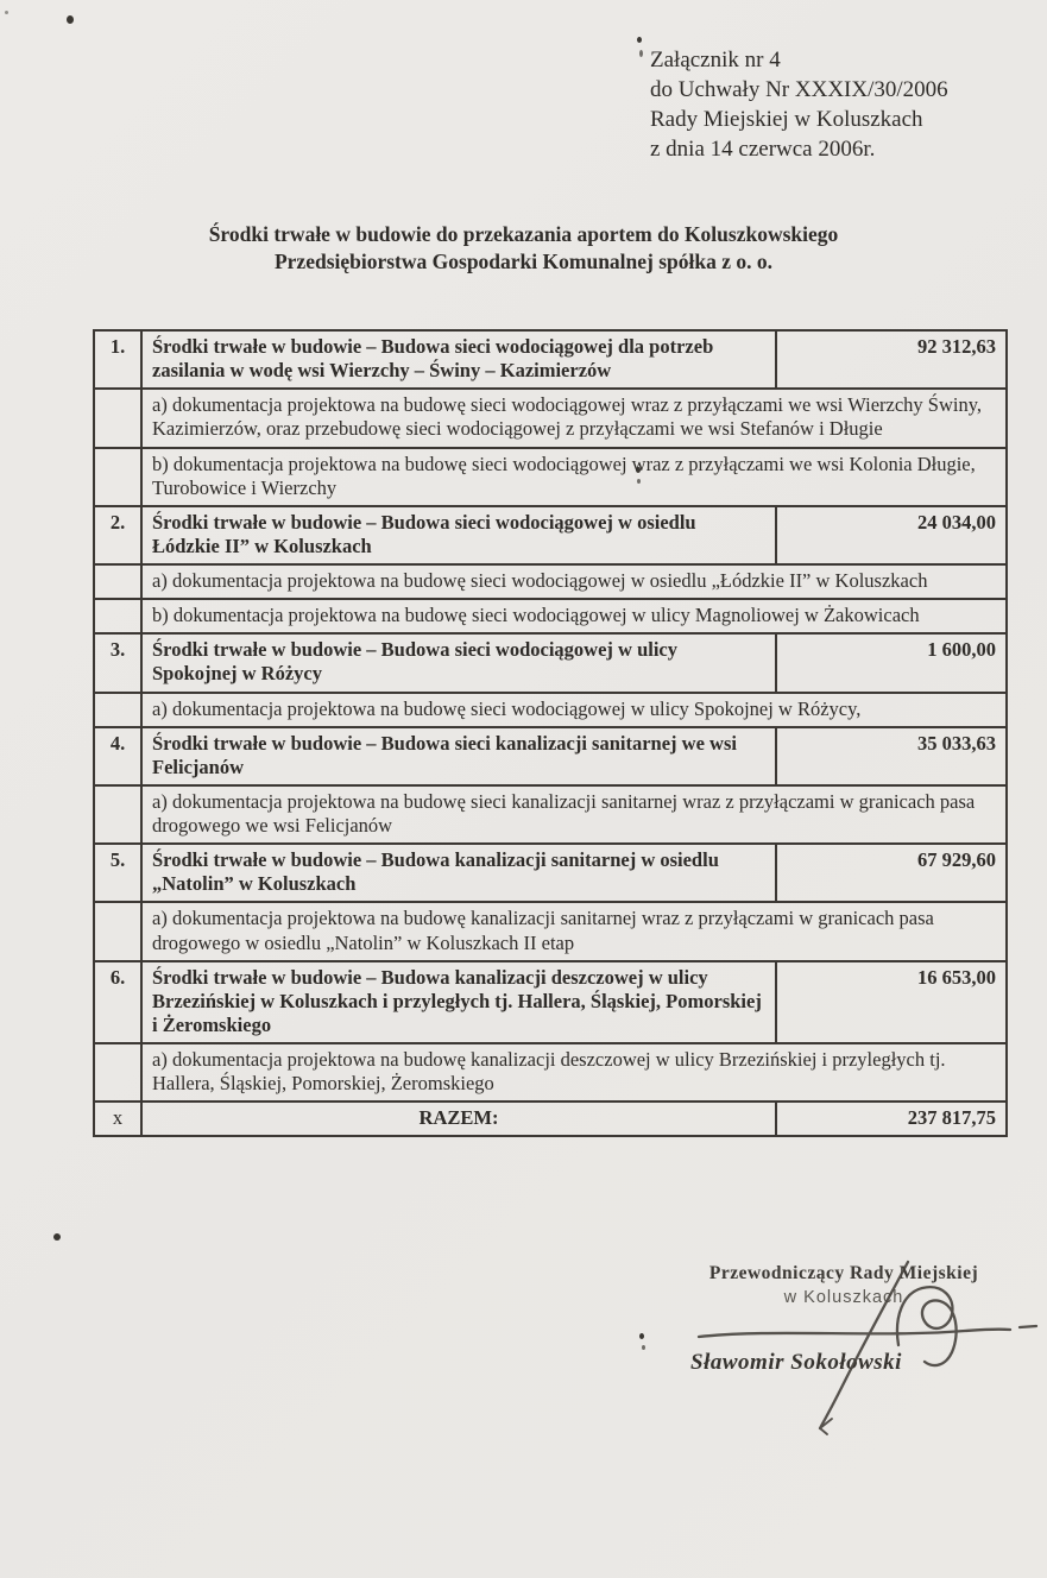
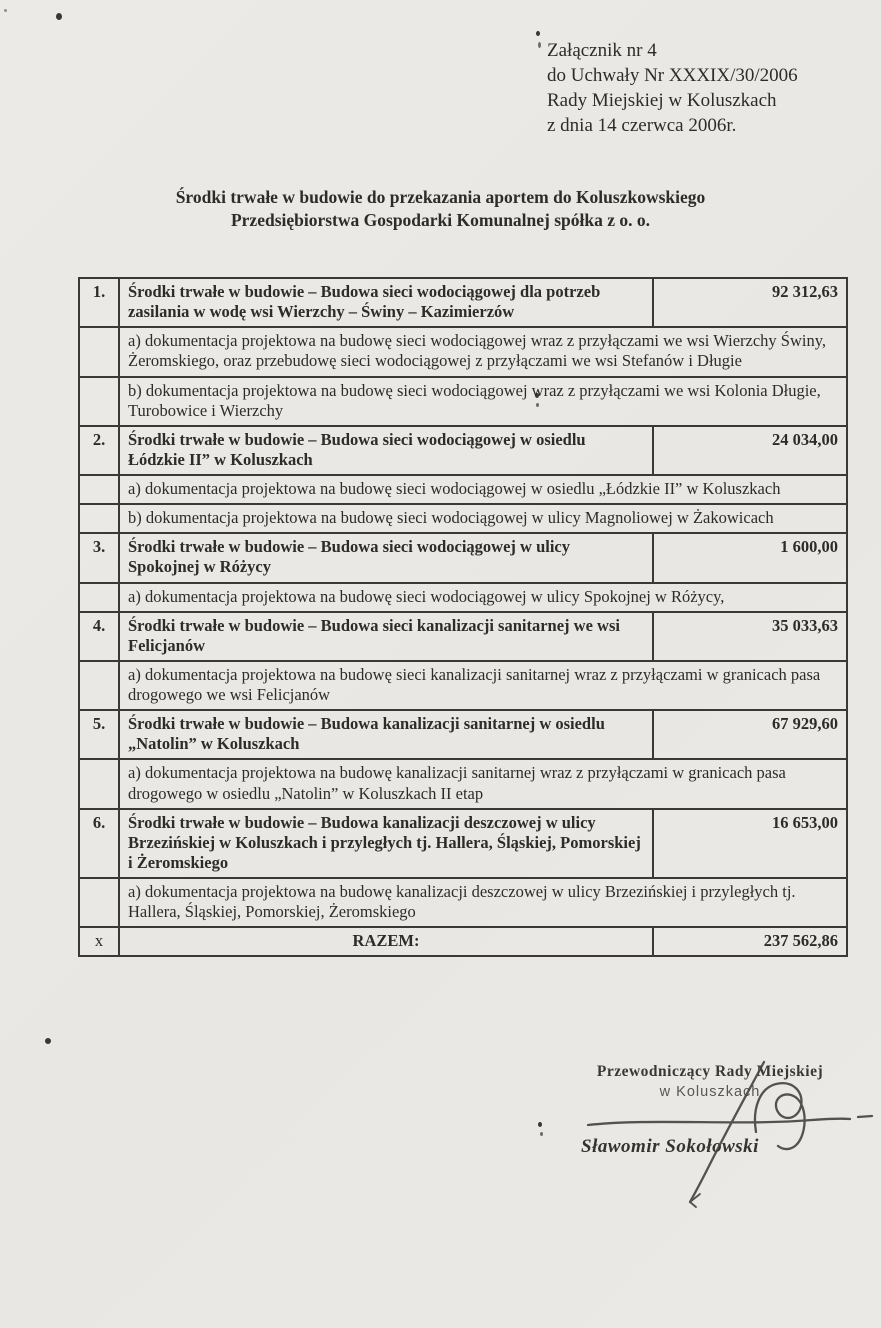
  Załącznik nr 4
  do Uchwały Nr XXXIX/30/2006
  Rady Miejskiej w Koluszkach
  z dnia 14 czerwca 2006r.
  Środki trwałe w budowie do przekazania aportem do Koluszkowskiego Przedsiębiorstwa Gospodarki Komunalnej spółka z o. o.
  1.	Środki trwałe w budowie – Budowa sieci wodociągowej dla potrzeb zasilania w wodę wsi Wierzchy – Świny – Kazimierzów	92 312,63
- 	a) dokumentacja projektowa na budowę sieci wodociągowej wraz z przyłączami we wsi Wierzchy Świny, Kazimierzów, oraz przebudowę sieci wodociągowej z przyłączami we wsi Stefanów i Długie
+ 	a) dokumentacja projektowa na budowę sieci wodociągowej wraz z przyłączami we wsi Wierzchy Świny, Żeromskiego, oraz przebudowę sieci wodociągowej z przyłączami we wsi Stefanów i Długie
  	b) dokumentacja projektowa na budowę sieci wodociągowej wraz z przyłączami we wsi Kolonia Długie, Turobowice i Wierzchy
  2.	Środki trwałe w budowie – Budowa sieci wodociągowej w osiedlu Łódzkie II” w Koluszkach	24 034,00
  	a) dokumentacja projektowa na budowę sieci wodociągowej w osiedlu „Łódzkie II” w Koluszkach
  	b) dokumentacja projektowa na budowę sieci wodociągowej w ulicy Magnoliowej w Żakowicach
  3.	Środki trwałe w budowie – Budowa sieci wodociągowej w ulicy Spokojnej w Różycy	1 600,00
  	a) dokumentacja projektowa na budowę sieci wodociągowej w ulicy Spokojnej w Różycy,
  4.	Środki trwałe w budowie – Budowa sieci kanalizacji sanitarnej we wsi Felicjanów	35 033,63
  	a) dokumentacja projektowa na budowę sieci kanalizacji sanitarnej wraz z przyłączami w granicach pasa drogowego we wsi Felicjanów
  5.	Środki trwałe w budowie – Budowa kanalizacji sanitarnej w osiedlu „Natolin” w Koluszkach	67 929,60
  	a) dokumentacja projektowa na budowę kanalizacji sanitarnej wraz z przyłączami w granicach pasa drogowego w osiedlu „Natolin” w Koluszkach II etap
  6.	Środki trwałe w budowie – Budowa kanalizacji deszczowej w ulicy Brzezińskiej w Koluszkach i przyległych tj. Hallera, Śląskiej, Pomorskiej i Żeromskiego	16 653,00
  	a) dokumentacja projektowa na budowę kanalizacji deszczowej w ulicy Brzezińskiej i przyległych tj. Hallera, Śląskiej, Pomorskiej, Żeromskiego
- x	RAZEM:	237 817,75
+ x	RAZEM:	237 562,86
  Przewodniczący Rady Miejskiej
  w Koluszkah
  Sławomir Sokołowski
